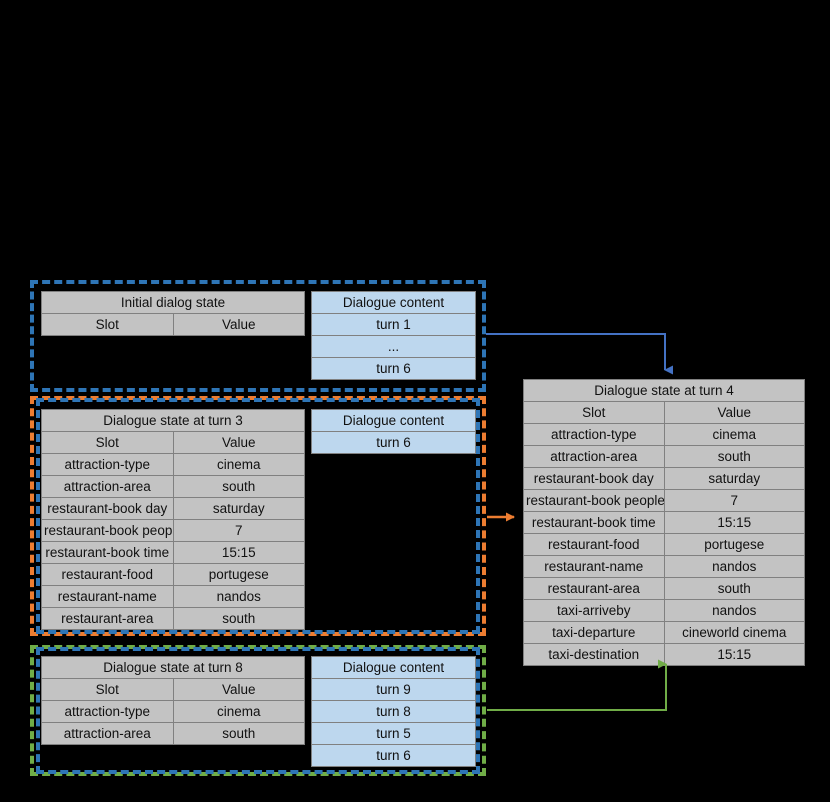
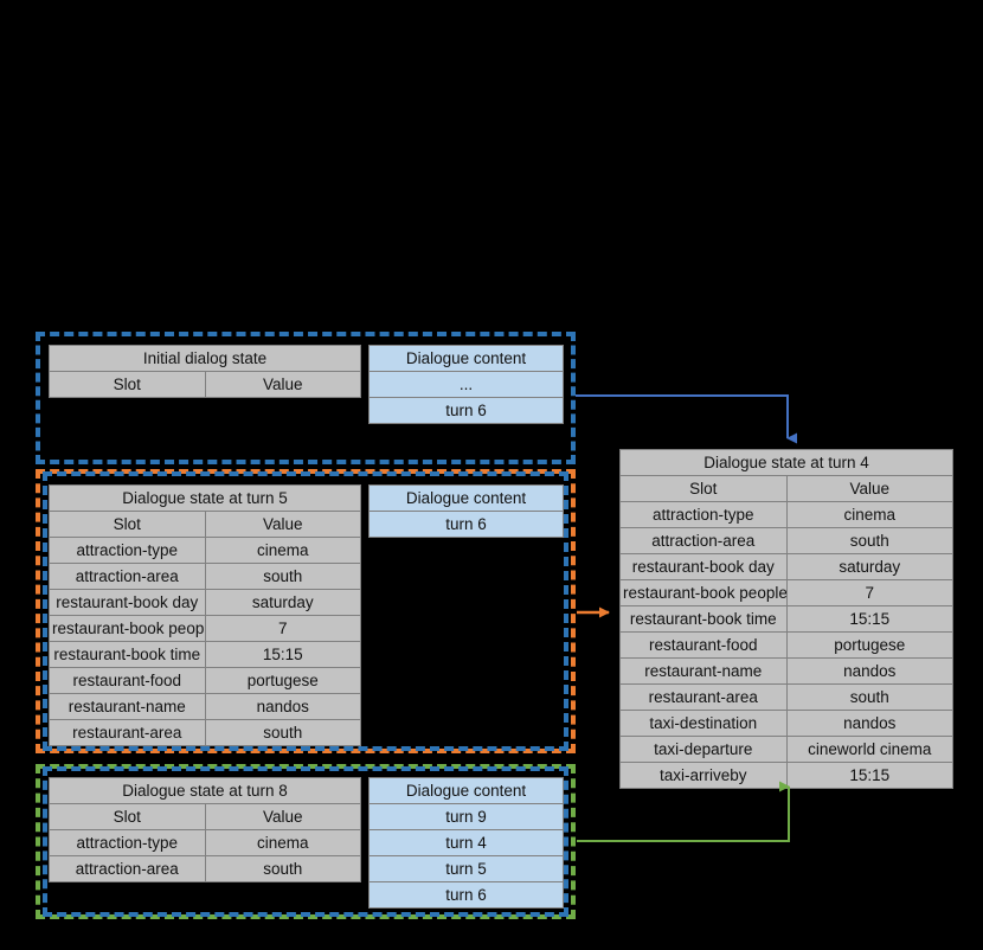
  Initial dialog state
  Slot	Value
  Dialogue content
- turn 1
  ...
  turn 6
- Dialogue state at turn 3
+ Dialogue state at turn 5
  Slot	Value
  attraction-type	cinema
  attraction-area	south
  restaurant-book day	saturday
  restaurant-book peop	7
  restaurant-book time	15:15
  restaurant-food	portugese
  restaurant-name	nandos
  restaurant-area	south
  Dialogue content
  turn 6
  Dialogue state at turn 8
  Slot	Value
  attraction-type	cinema
  attraction-area	south
  Dialogue content
  turn 9
- turn 8
+ turn 4
  turn 5
  turn 6
  Dialogue state at turn 4
  Slot	Value
  attraction-type	cinema
  attraction-area	south
  restaurant-book day	saturday
  restaurant-book people	7
  restaurant-book time	15:15
  restaurant-food	portugese
  restaurant-name	nandos
  restaurant-area	south
- taxi-arriveby	nandos
+ taxi-destination	nandos
  taxi-departure	cineworld cinema
- taxi-destination	15:15
+ taxi-arriveby	15:15
